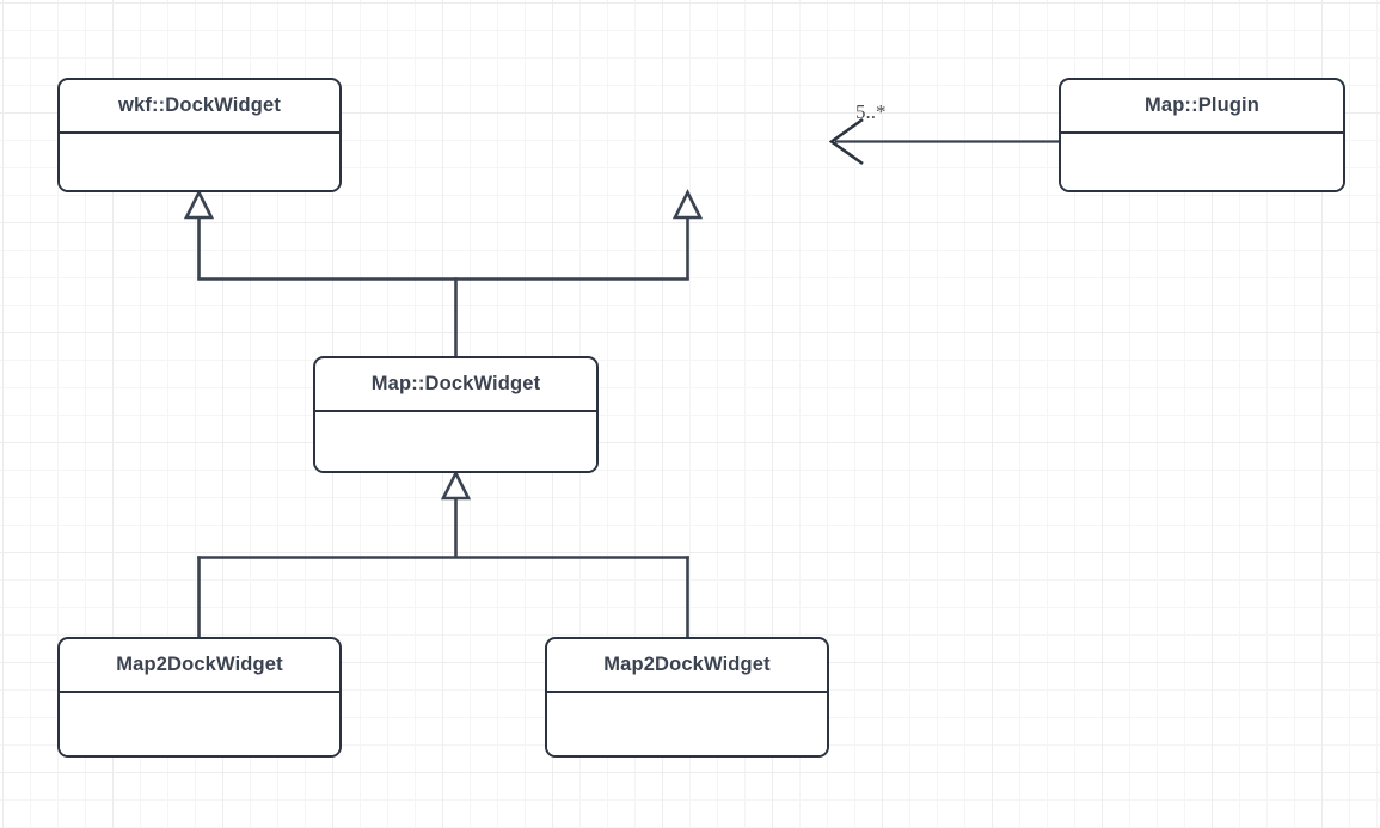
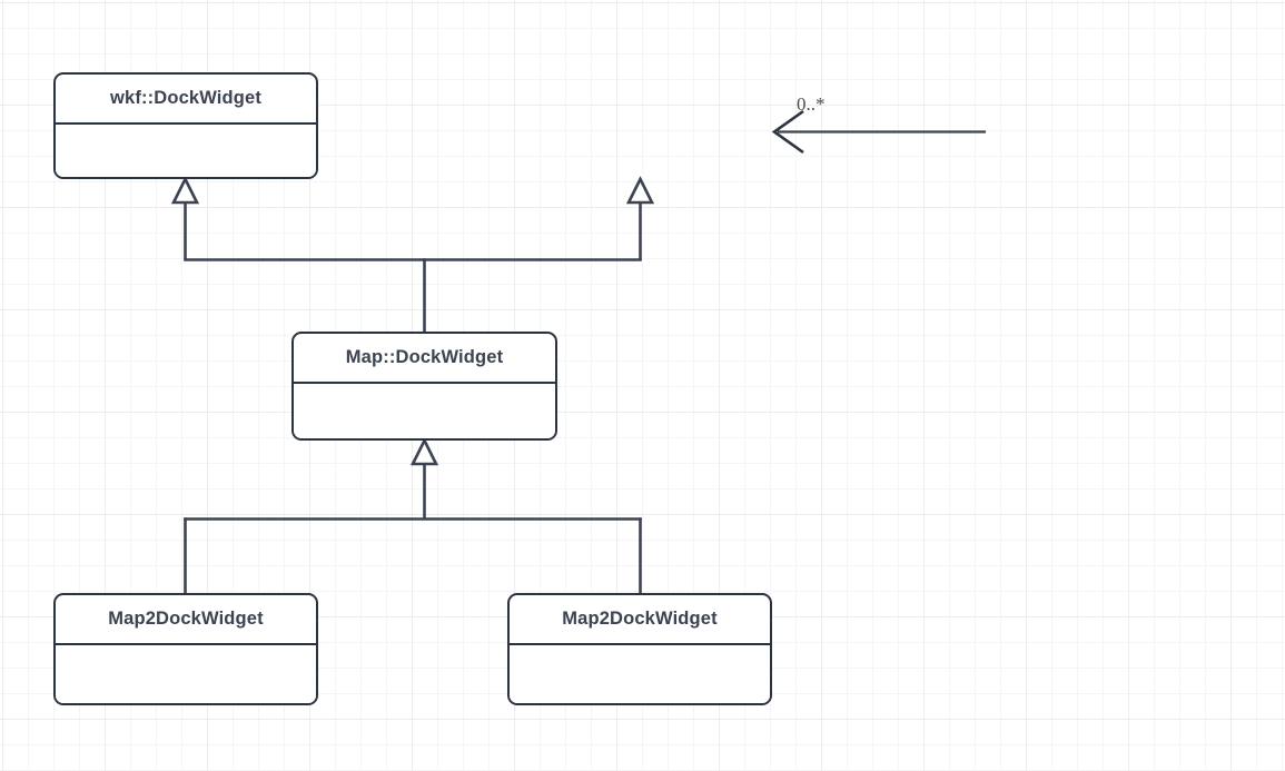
  wkf::DockWidget
- Map::Plugin
  Map::DockWidget
  Map2DockWidget
  Map2DockWidget
- 5..*
+ 0..*
